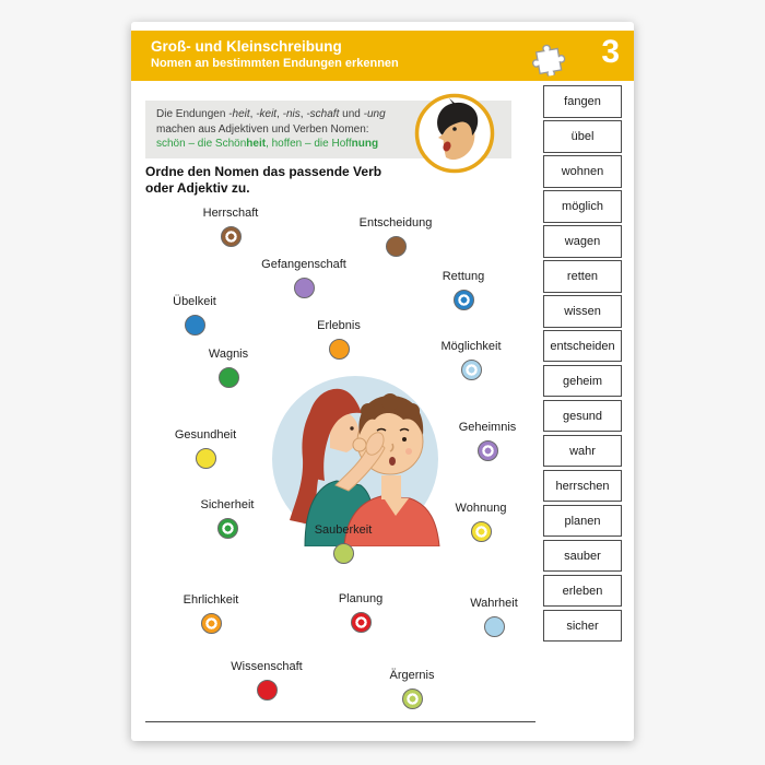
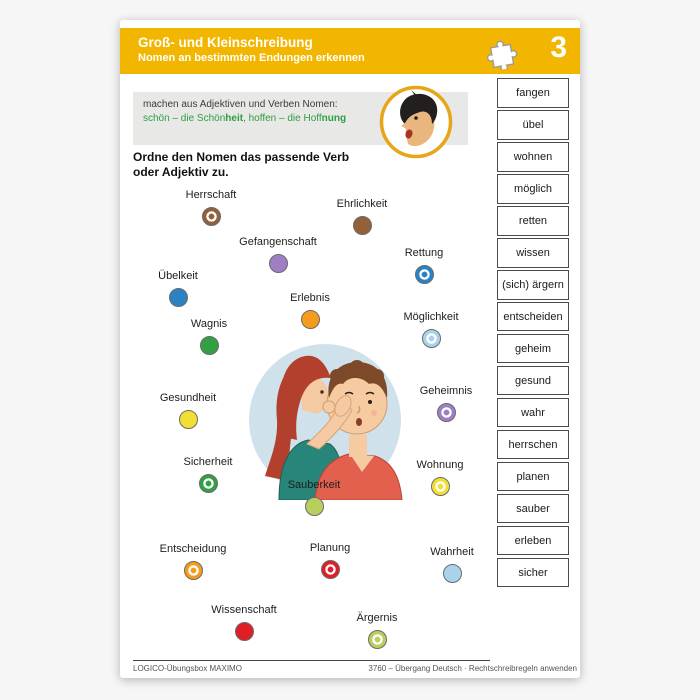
  Groß- und Kleinschreibung
  Nomen an bestimmten Endungen erkennen
  3
- Die Endungen -heit, -keit, -nis, -schaft und -ung
  machen aus Adjektiven und Verben Nomen:
  schön – die Schönheit, hoffen – die Hoffnung
  Ordne den Nomen das passende Verb
  oder Adjektiv zu.
  Herrschaft
- Entscheidung
+ Ehrlichkeit
  Gefangenschaft
  Rettung
  Übelkeit
  Erlebnis
  Möglichkeit
  Wagnis
  Gesundheit
  Geheimnis
  Sicherheit
  Wohnung
  Sauberkeit
- Ehrlichkeit
+ Entscheidung
  Planung
  Wahrheit
  Wissenschaft
  Ärgernis
  fangen
  übel
  wohnen
  möglich
- wagen
  retten
  wissen
+ (sich) ärgern
  entscheiden
  geheim
  gesund
  wahr
  herrschen
  planen
  sauber
  erleben
  sicher
+ LOGICO-Übungsbox MAXIMO
+ 3760 – Übergang Deutsch · Rechtschreibregeln anwenden
